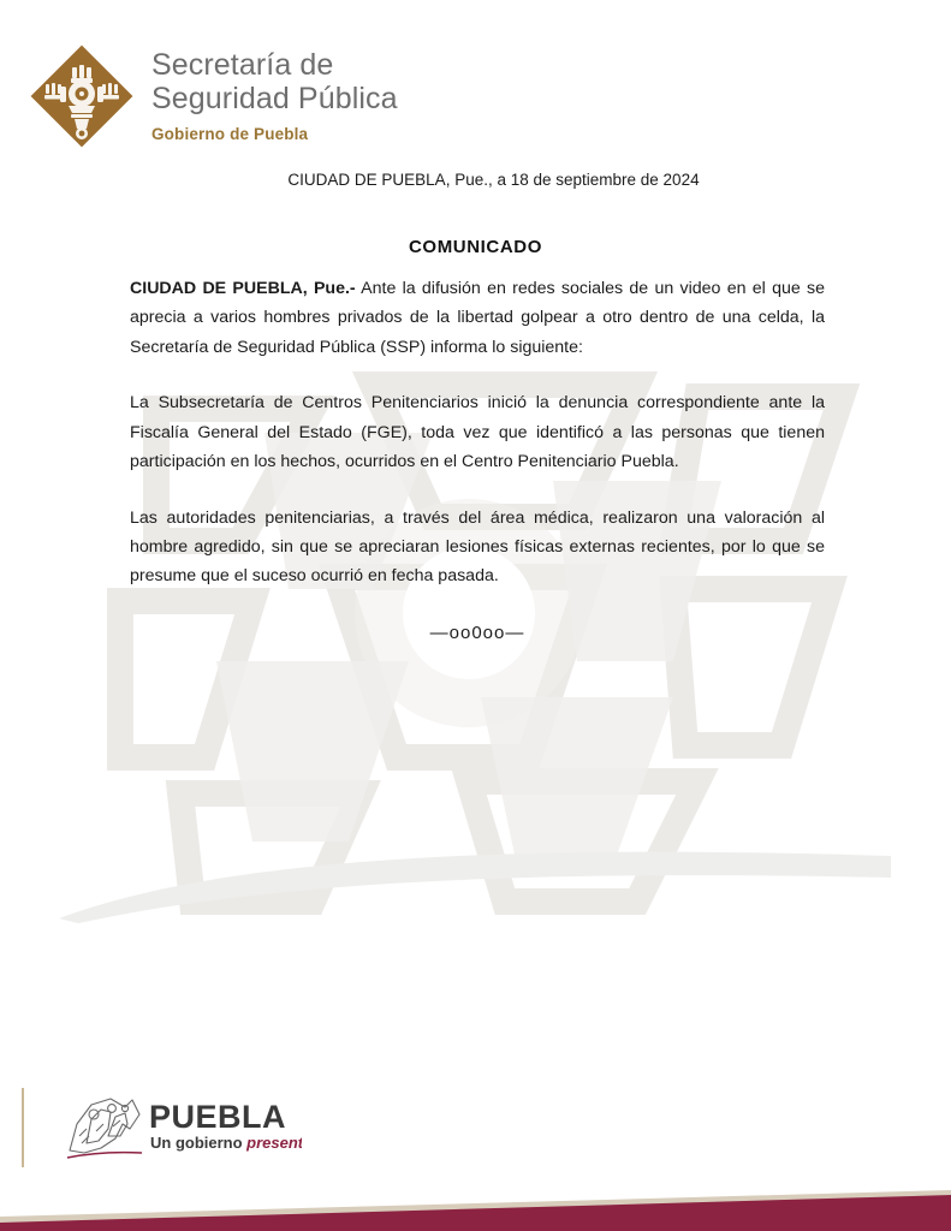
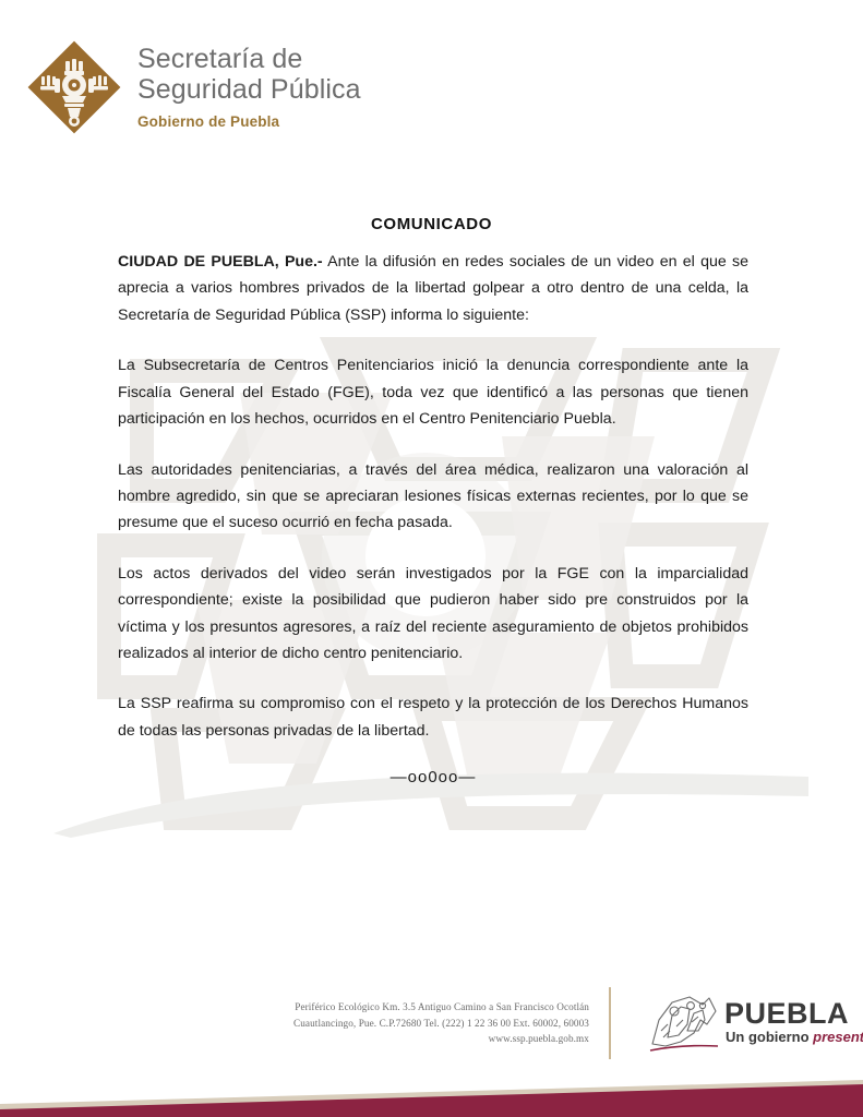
  Secretaría de
  Seguridad Pública
  Gobierno de Puebla
- CIUDAD DE PUEBLA, Pue., a 18 de septiembre de 2024
  COMUNICADO
  CIUDAD DE PUEBLA, Pue.- Ante la difusión en redes sociales de un video en el que se aprecia a varios hombres privados de la libertad golpear a otro dentro de una celda, la Secretaría de Seguridad Pública (SSP) informa lo siguiente:
  La Subsecretaría de Centros Penitenciarios inició la denuncia correspondiente ante la Fiscalía General del Estado (FGE), toda vez que identificó a las personas que tienen participación en los hechos, ocurridos en el Centro Penitenciario Puebla.
  Las autoridades penitenciarias, a través del área médica, realizaron una valoración al hombre agredido, sin que se apreciaran lesiones físicas externas recientes, por lo que se presume que el suceso ocurrió en fecha pasada.
+ Los actos derivados del video serán investigados por la FGE con la imparcialidad correspondiente; existe la posibilidad que pudieron haber sido pre construidos por la víctima y los presuntos agresores, a raíz del reciente aseguramiento de objetos prohibidos realizados al interior de dicho centro penitenciario.
+ La SSP reafirma su compromiso con el respeto y la protección de los Derechos Humanos de todas las personas privadas de la libertad.
  —oo0oo—
+ Periférico Ecológico Km. 3.5 Antiguo Camino a San Francisco Ocotlán
+ Cuautlancingo, Pue. C.P.72680 Tel. (222) 1 22 36 00 Ext. 60002, 60003
+ www.ssp.puebla.gob.mx
  PUEBLA
  Un gobierno present
